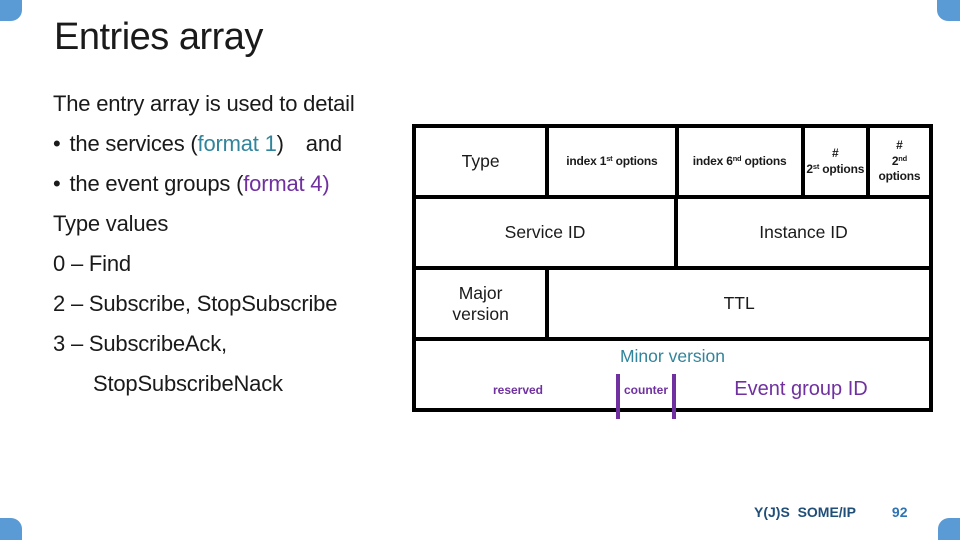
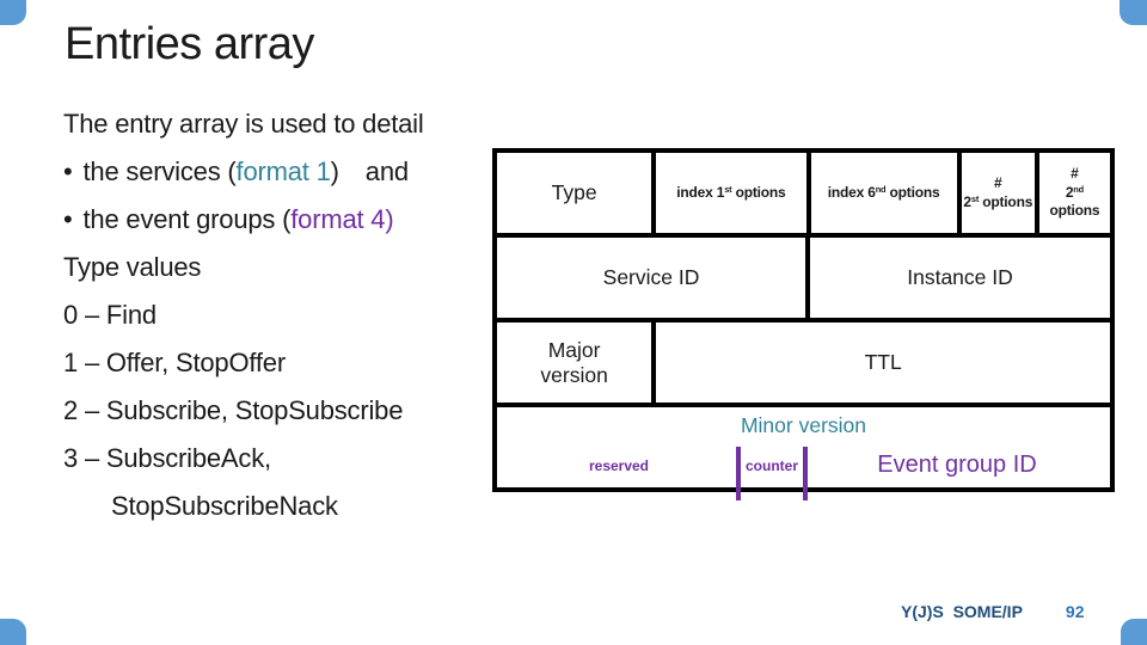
  Entries array
  The entry array is used to detail
  • the services (format 1) and
  • the event groups (format 4)
  Type values
  0 – Find
+ 1 – Offer, StopOffer
  2 – Subscribe, StopSubscribe
  3 – SubscribeAck,
  StopSubscribeNack
  Type
  index 1st options
  index 6nd options
  #
  2st options
  #
  2nd options
  Service ID
  Instance ID
  Major version
  TTL
  Minor version
  reserved
  counter
  Event group ID
  Y(J)S SOME/IP
  92
